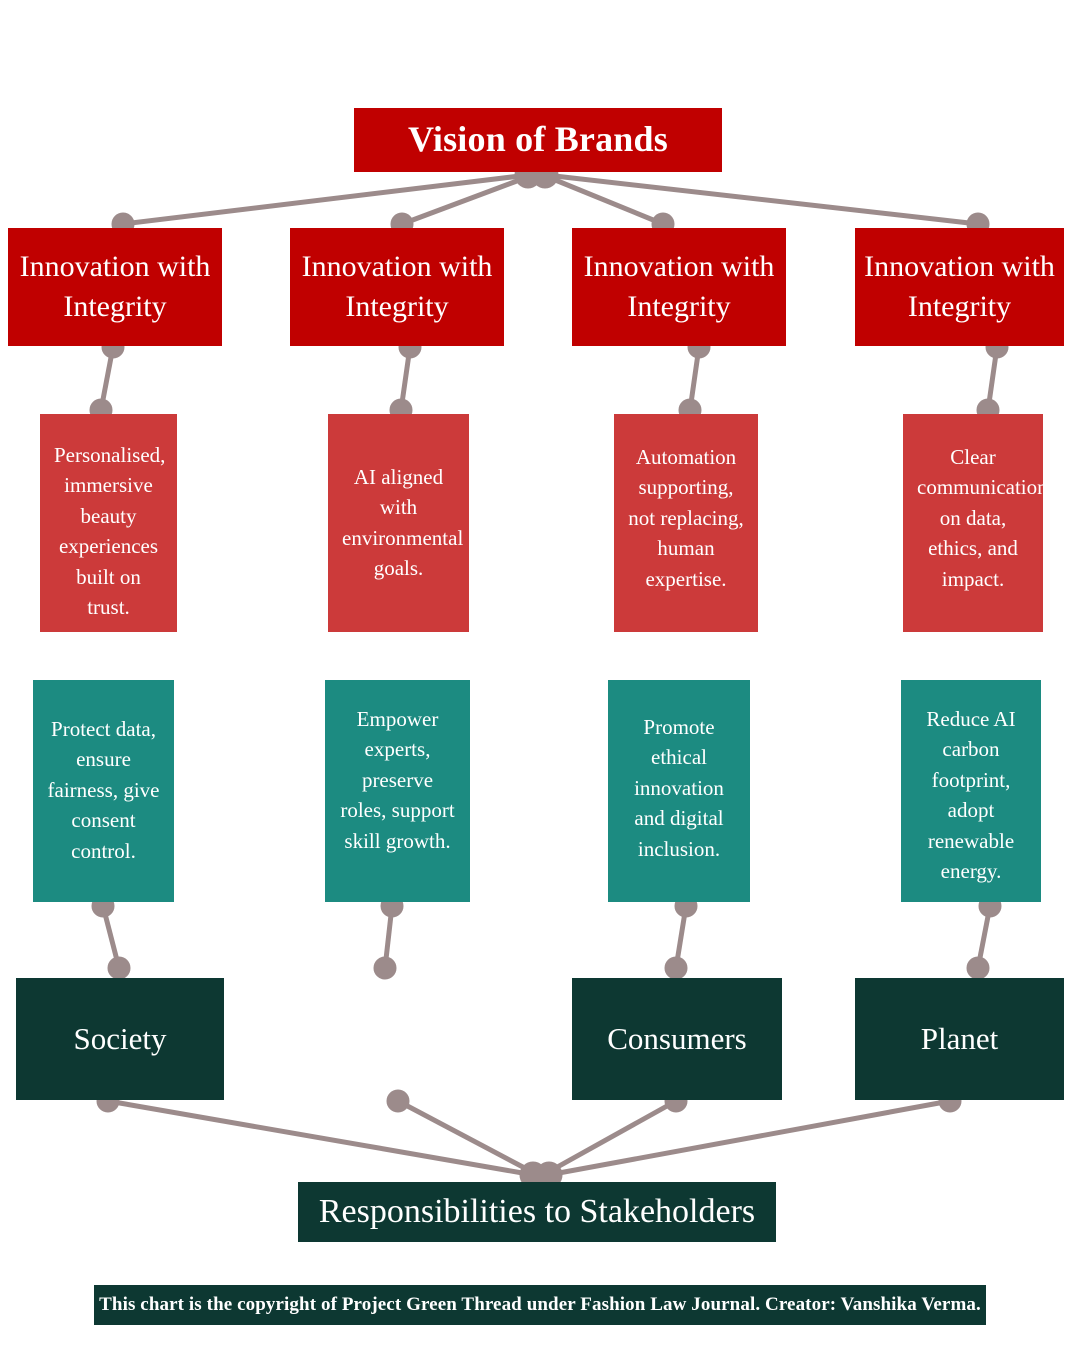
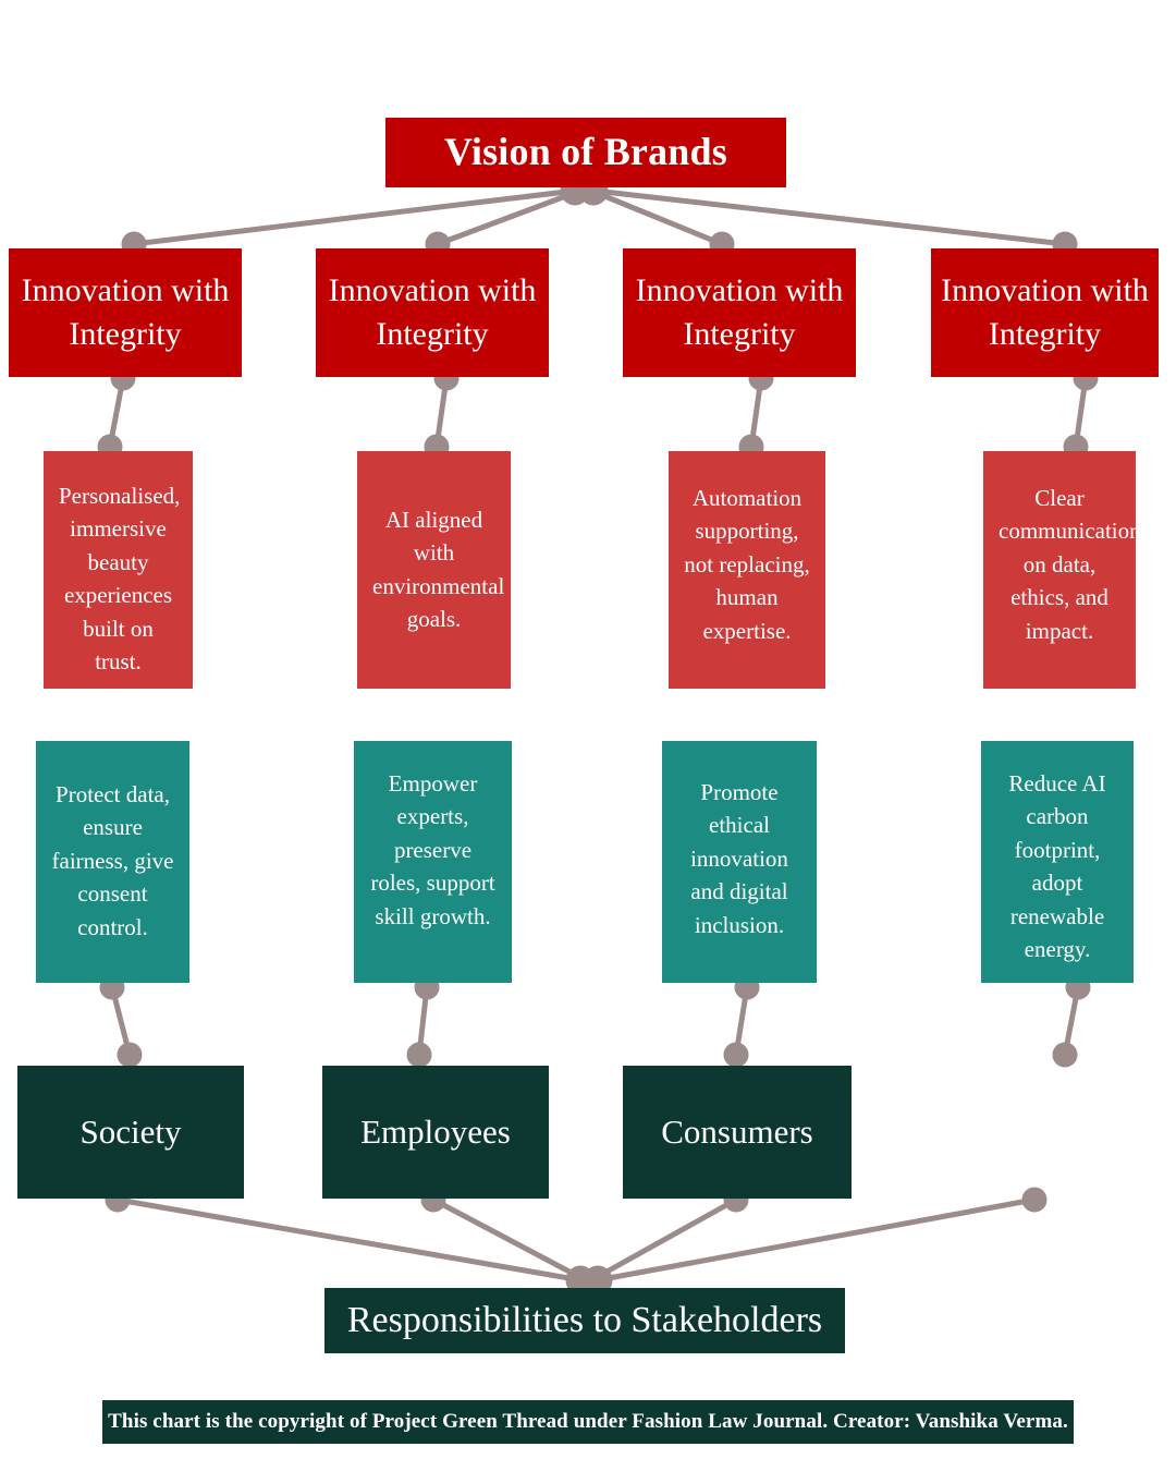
  Vision of Brands
  Innovation with Integrity
  Innovation with Integrity
  Innovation with Integrity
  Innovation with Integrity
  Personalised, immersive beauty experiences built on trust.
  AI aligned with environmental goals.
  Automation supporting, not replacing, human expertise.
  Clear communication on data, ethics, and impact.
  Protect data, ensure fairness, give consent control.
  Empower experts, preserve roles, support skill growth.
  Promote ethical innovation and digital inclusion.
  Reduce AI carbon footprint, adopt renewable energy.
  Society
+ Employees
  Consumers
- Planet
  Responsibilities to Stakeholders
  This chart is the copyright of Project Green Thread under Fashion Law Journal. Creator: Vanshika Verma.
